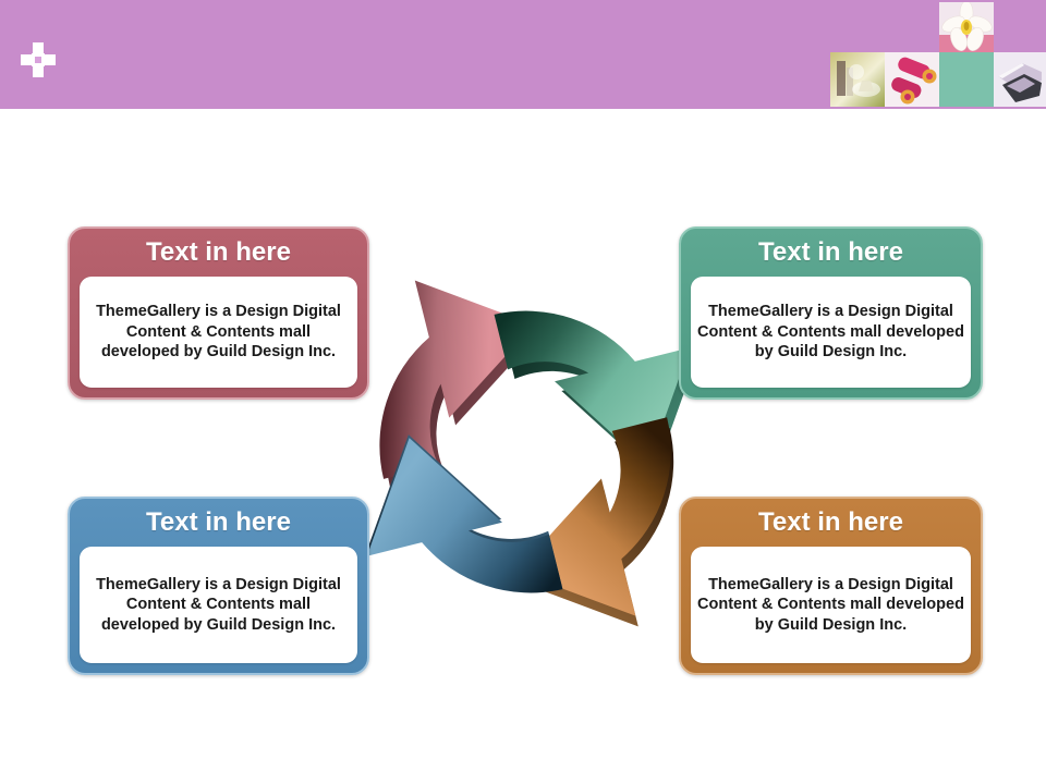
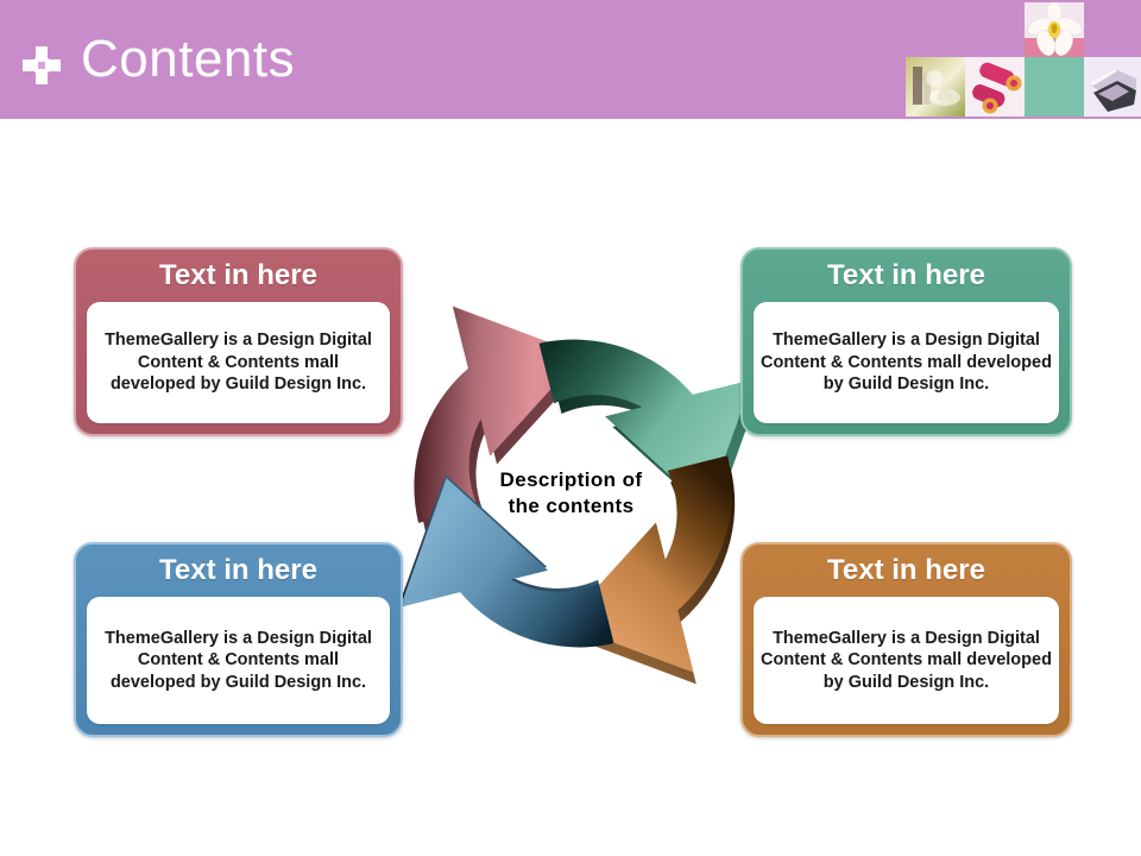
+ Contents
+ Description of
+ the contents
  Text in here
  ThemeGallery is a Design Digital Content & Contents mall developed by Guild Design Inc.
  Text in here
  ThemeGallery is a Design Digital Content & Contents mall developed by Guild Design Inc.
  Text in here
  ThemeGallery is a Design Digital Content & Contents mall developed by Guild Design Inc.
  Text in here
  ThemeGallery is a Design Digital Content & Contents mall developed by Guild Design Inc.
